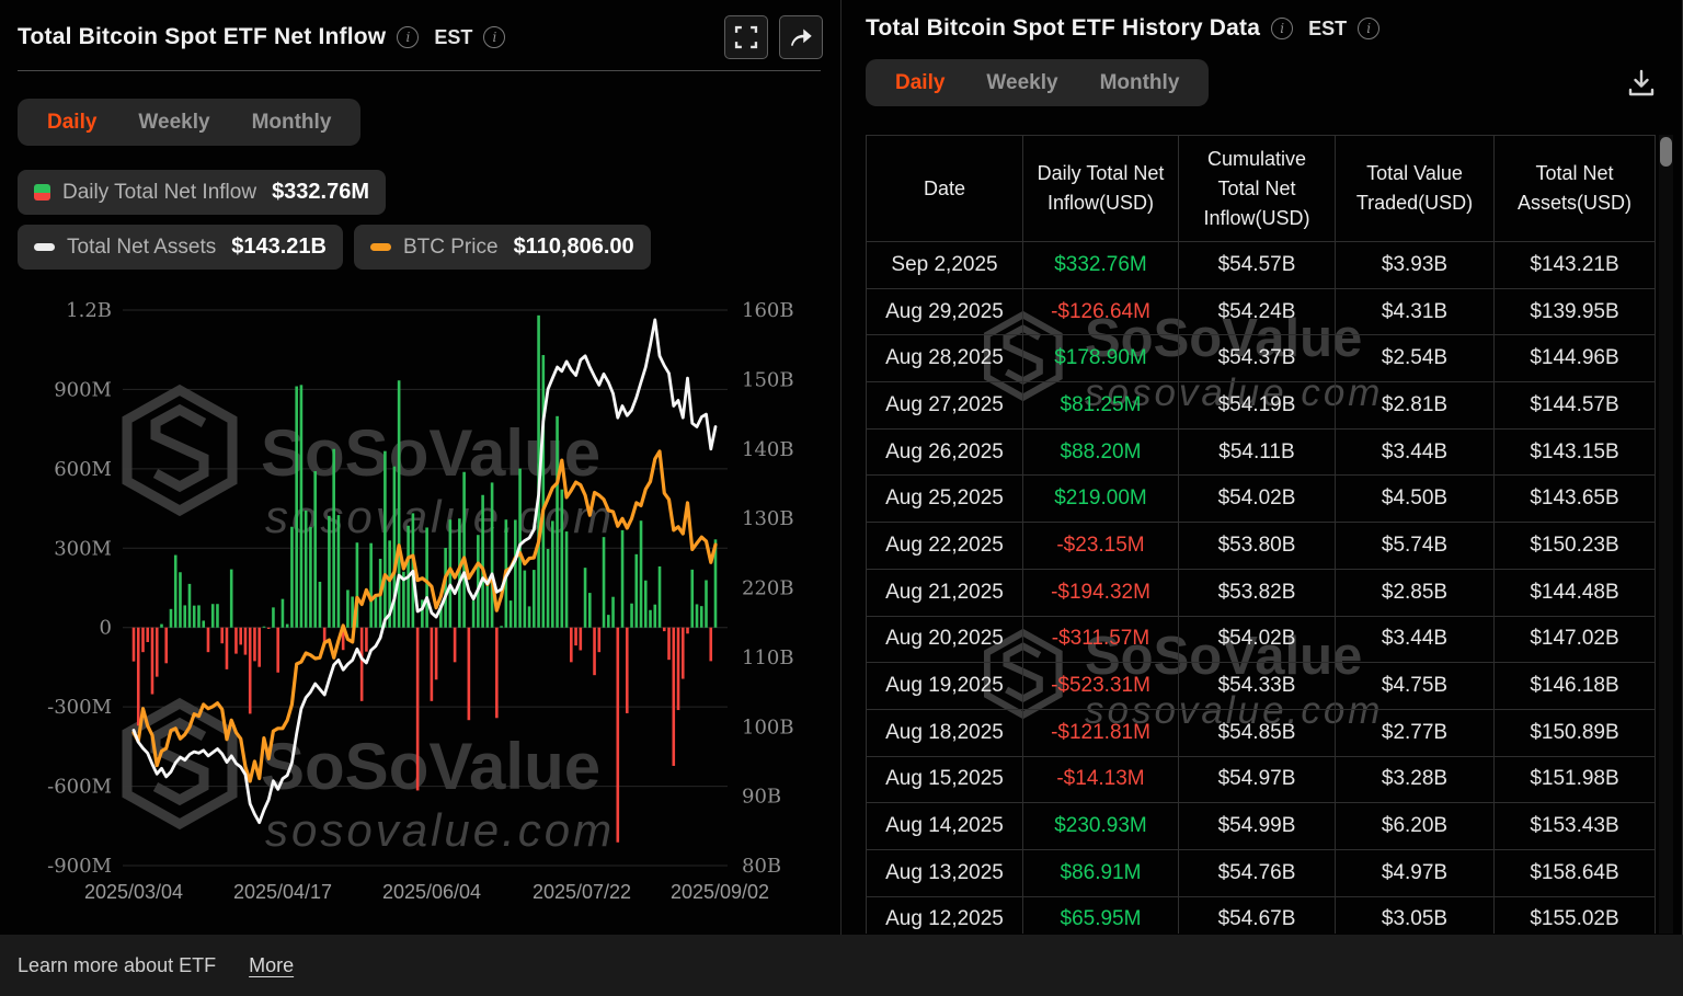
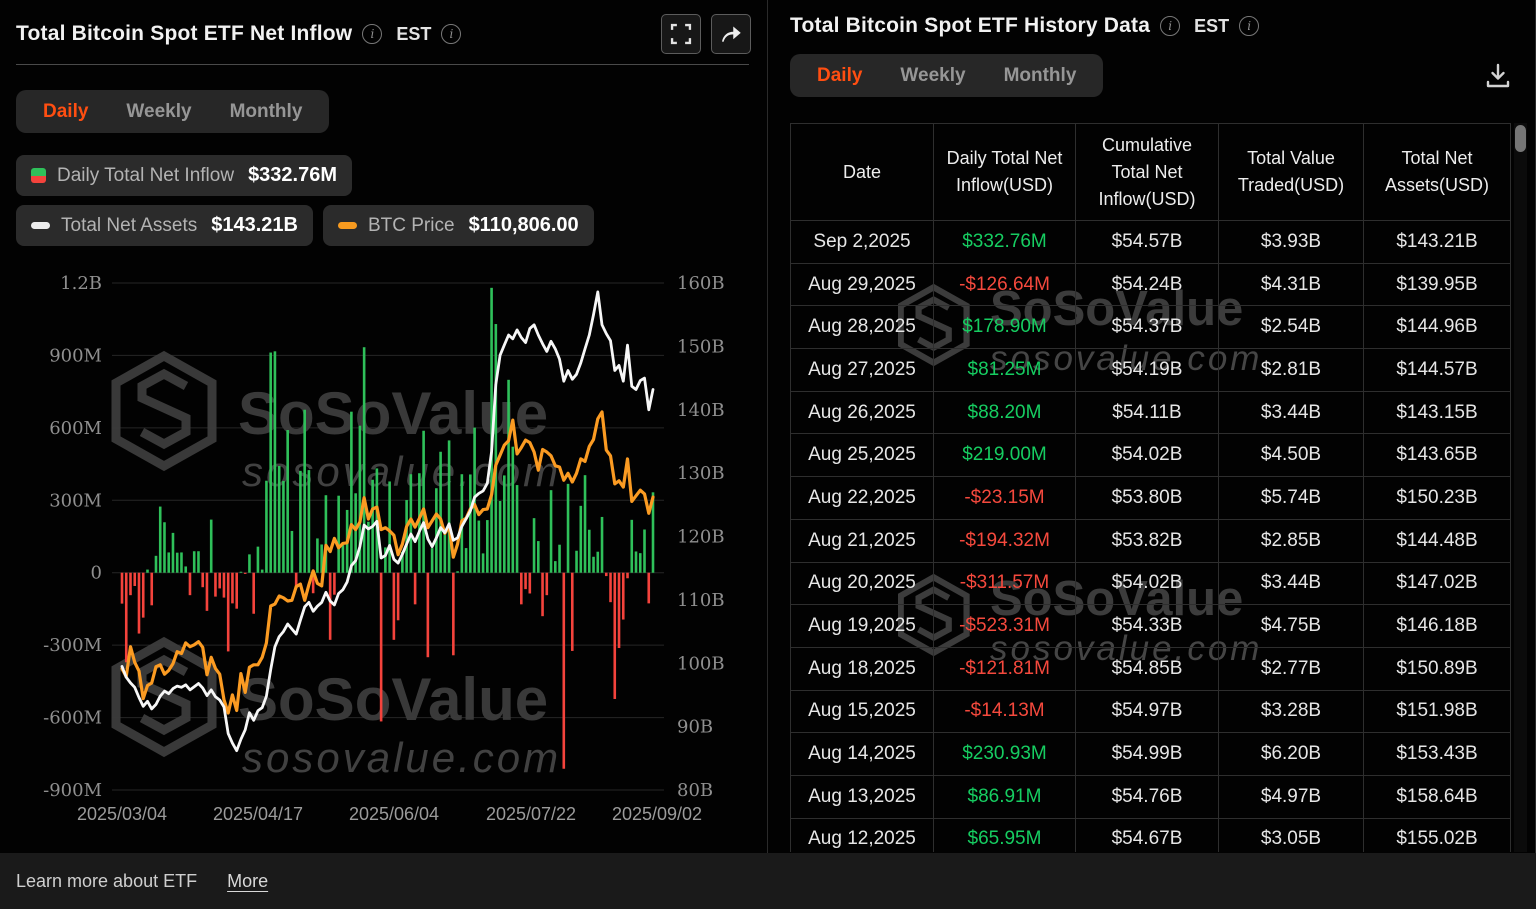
  Total Bitcoin Spot ETF Net Inflow
  i
  EST
  i
  Daily
  Weekly
  Monthly
  Daily Total Net Inflow
  $332.76M
  Total Net Assets
  $143.21B
  BTC Price
  $110,806.00
  1.2B
  900M
  600M
  300M
  0
  -300M
  -600M
  -900M
  160B
  150B
  140B
  130B
- 220B
+ 120B
  110B
  100B
  90B
  80B
  SoSoVale
  sovalue.com
  SoSoValue
  sosovalue.com
  2025/03/04
  2025/04/17
  2025/06/04
  2025/07/22
  2025/09/02
  Total Bitcoin Spot ETF History Data
  i
  EST
  i
  Daily
  Weekly
  Monthly
  SoSoValue
  sosovalue.com
  SoSoValue
  sosovalue.com
  Date	Daily Total Net Inflow(USD)	Cumulative Total Net Inflow(USD)	Total Value Traded(USD)	Total Net Assets(USD)
  Sep 2,2025	$332.76M	$54.57B	$3.93B	$143.21B
  Aug 29,2025	-$126.64M	$54.24B	$4.31B	$139.95B
  Aug 28,2025	$178.90M	$54.37B	$2.54B	$144.96B
  Aug 27,2025	$81.25M	$54.19B	$2.81B	$144.57B
  Aug 26,2025	$88.20M	$54.11B	$3.44B	$143.15B
  Aug 25,2025	$219.00M	$54.02B	$4.50B	$143.65B
  Aug 22,2025	-$23.15M	$53.80B	$5.74B	$150.23B
  Aug 21,2025	-$194.32M	$53.82B	$2.85B	$144.48B
  Aug 20,2025	-$311.57M	$54.02B	$3.44B	$147.02B
  Aug 19,2025	-$523.31M	$54.33B	$4.75B	$146.18B
  Aug 18,2025	-$121.81M	$54.85B	$2.77B	$150.89B
  Aug 15,2025	-$14.13M	$54.97B	$3.28B	$151.98B
  Aug 14,2025	$230.93M	$54.99B	$6.20B	$153.43B
  Aug 13,2025	$86.91M	$54.76B	$4.97B	$158.64B
  Aug 12,2025	$65.95M	$54.67B	$3.05B	$155.02B
  Learn more about ETF
  More
